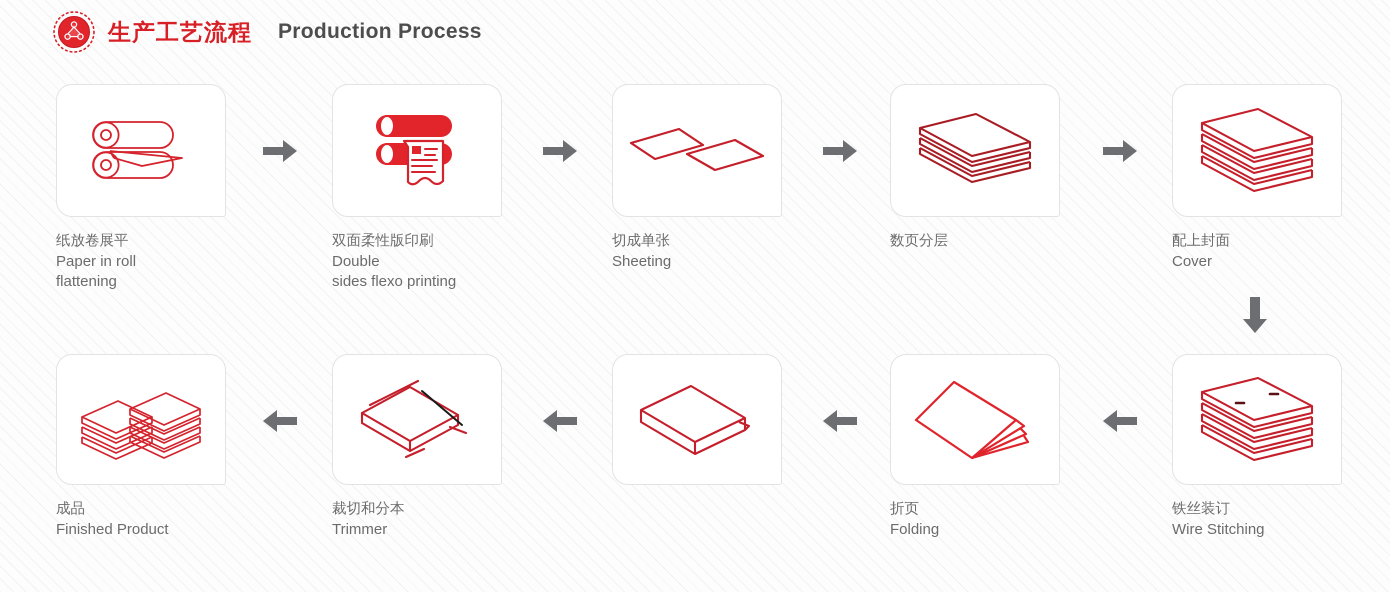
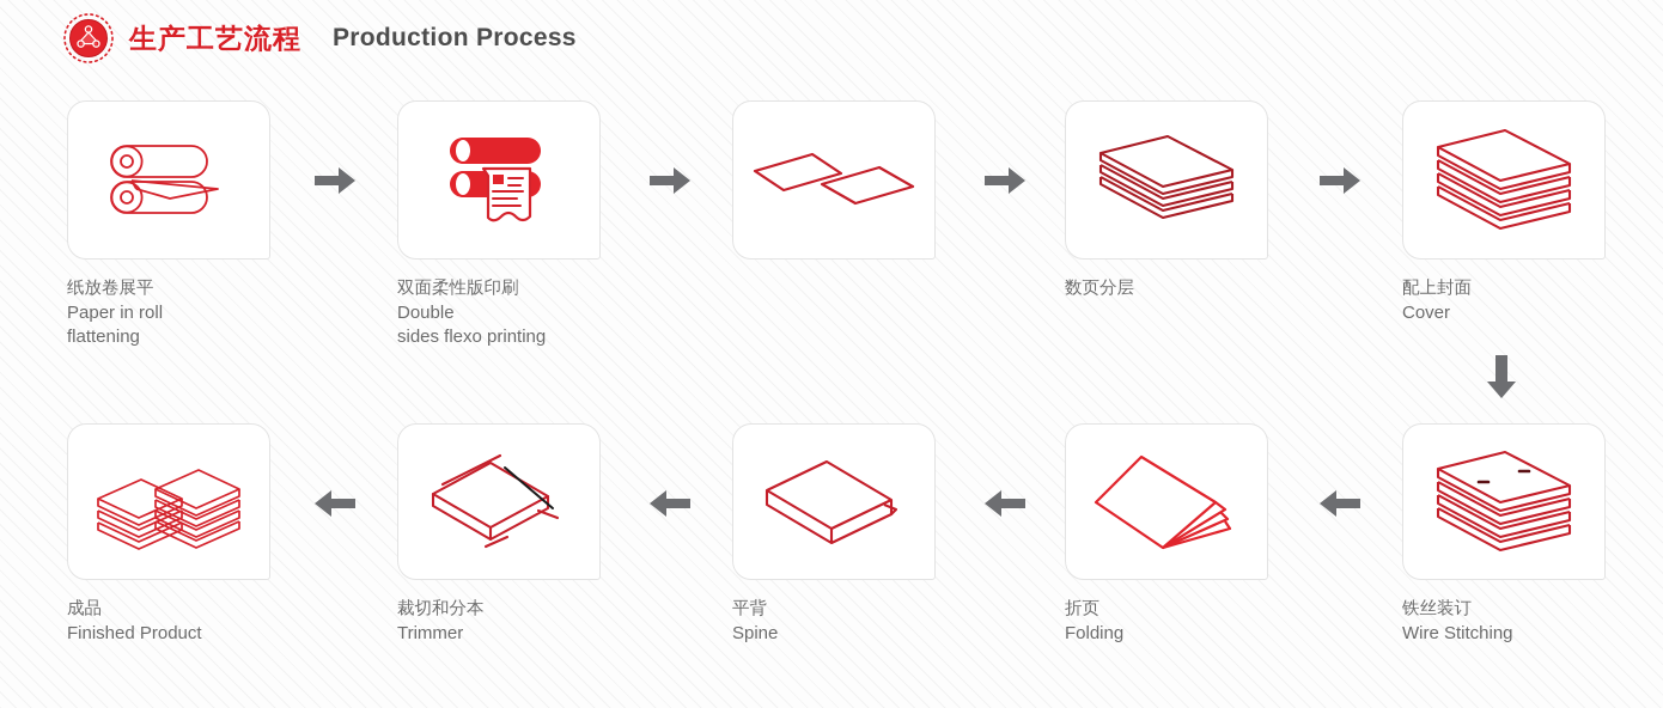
  生产工艺流程
  Production Process
  纸放卷展平
  Paper in roll
  flattening
  双面柔性版印刷
  Double
  sides flexo printing
- 切成单张
- Sheeting
  数页分层
  配上封面
  Cover
  成品
  Finished Product
  裁切和分本
  Trimmer
+ 平背
+ Spine
  折页
  Folding
  铁丝装订
  Wire Stitching
